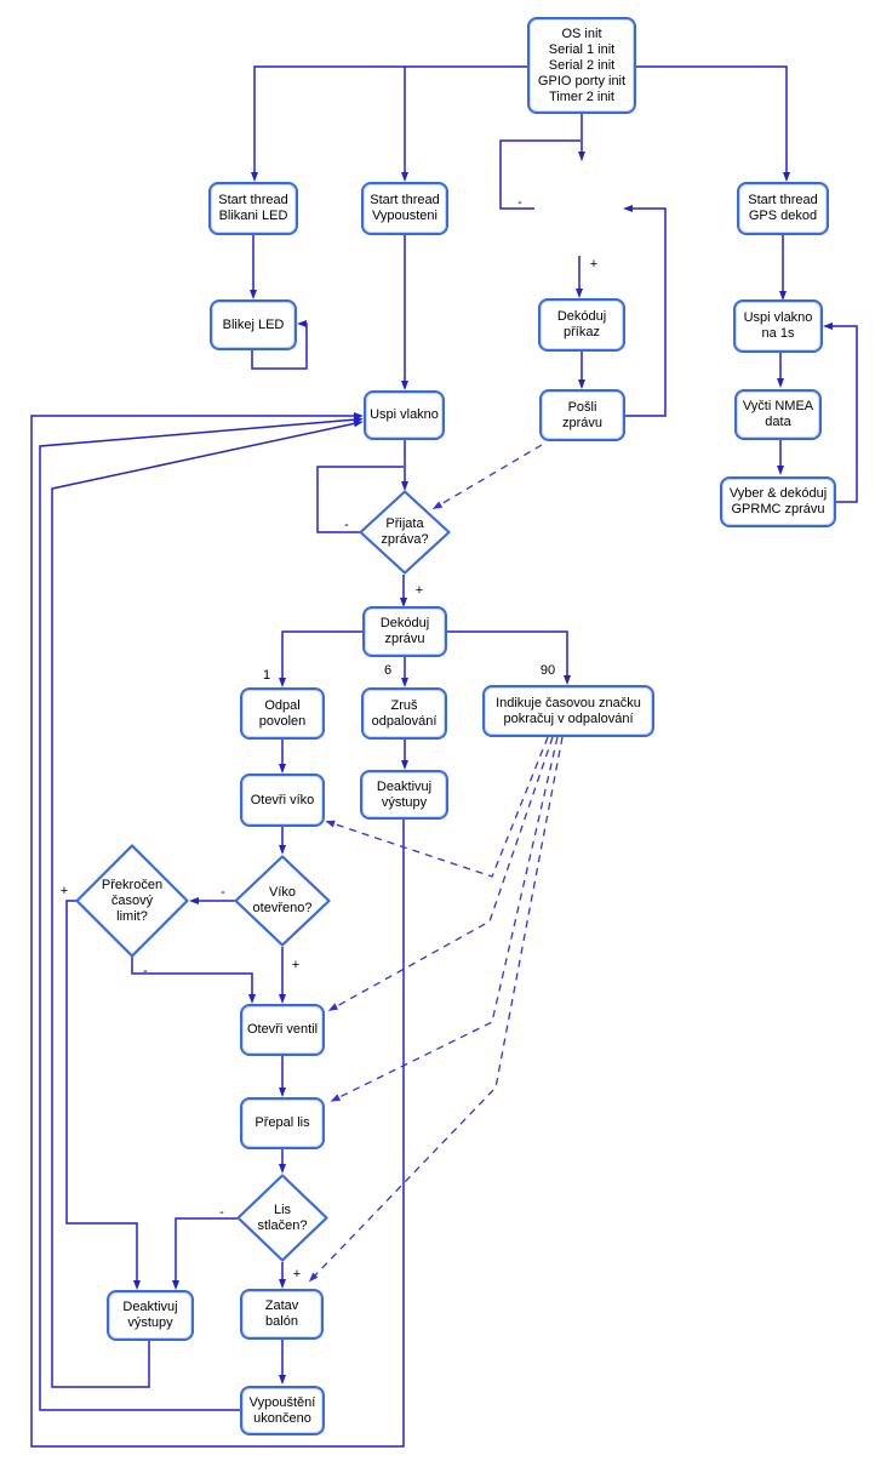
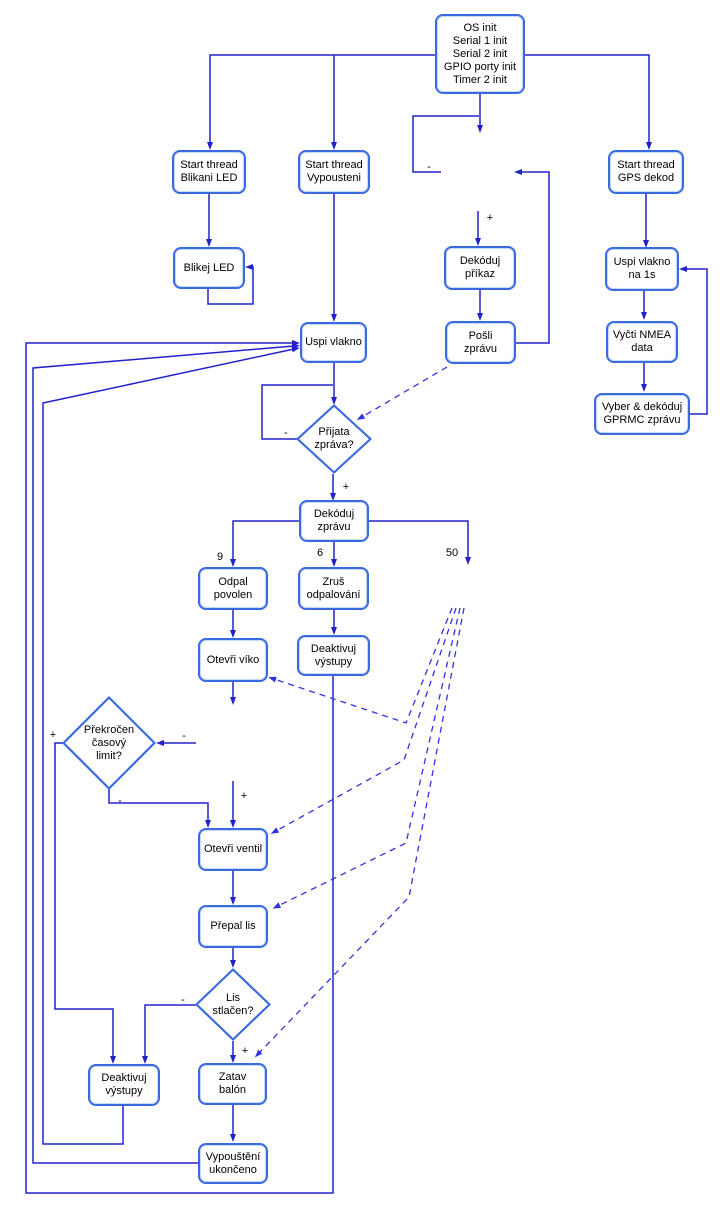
  -
  +
  -
  +
- 1
+ 9
  6
- 90
+ 50
  -
  +
  +
  -
  -
  +
  OS init
  Serial 1 init
  Serial 2 init
  GPIO porty init
  Timer 2 init
  Start thread
  Blikani LED
  Start thread
  Vypousteni
  Start thread
  GPS dekod
  Blikej LED
  Dekóduj
  příkaz
  Pošli
  zprávu
  Uspi vlakno
  na 1s
  Vyčti NMEA
  data
  Vyber & dekóduj
  GPRMC zprávu
  Uspi vlakno
  Dekóduj
  zprávu
  Odpal
  povolen
  Zruš
  odpalování
- Indikuje časovou značku
- pokračuj v odpalování
  Deaktivuj
  výstupy
  Otevři víko
  Otevři ventil
  Přepal lis
  Deaktivuj
  výstupy
  Zatav
  balón
  Vypouštění
  ukončeno
  Přijata
  zpráva?
- Víko
- otevřeno?
  Překročen
  časový
  limit?
  Lis
  stlačen?
